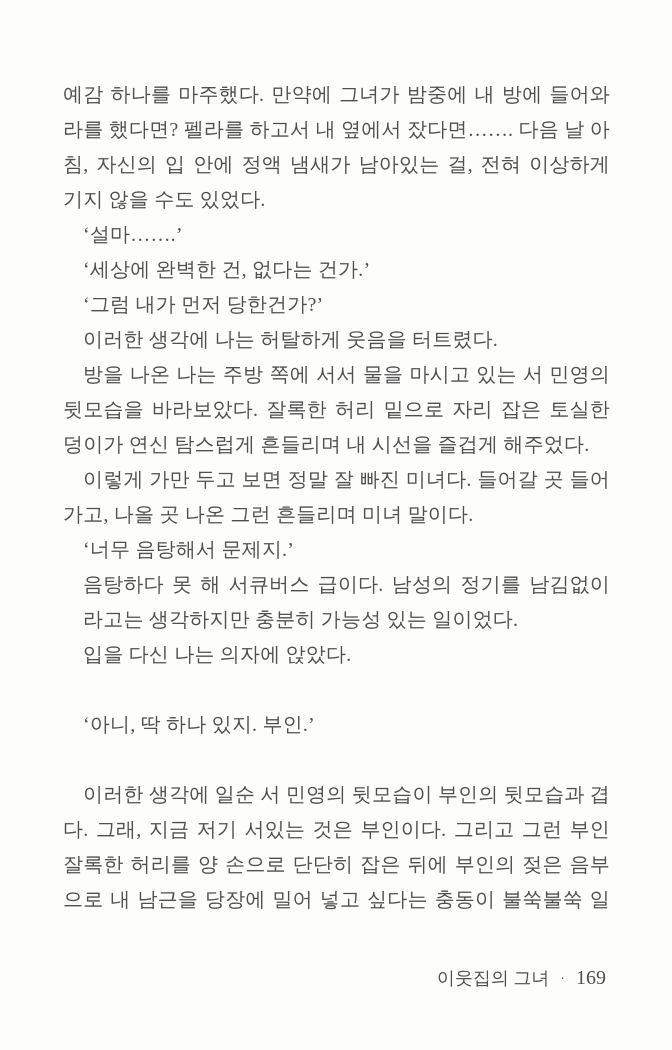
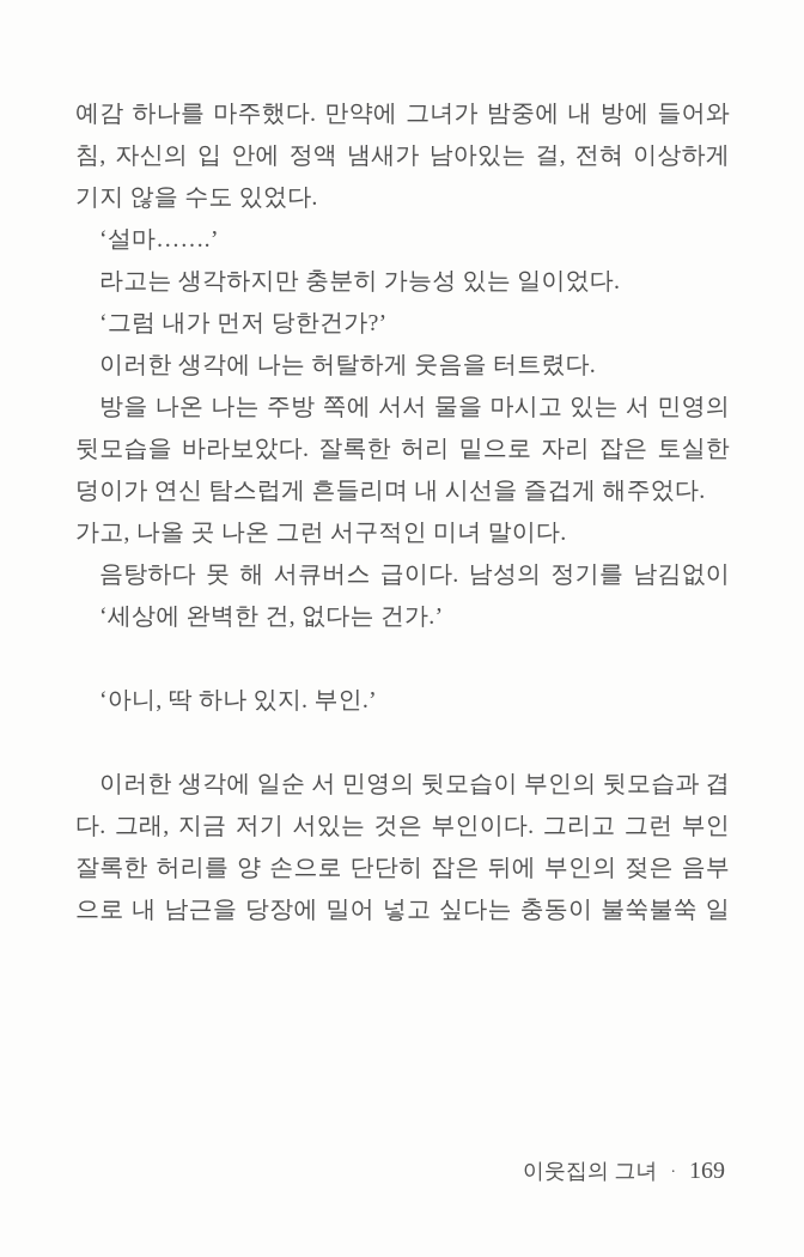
  예감 하나를 마주했다. 만약에 그녀가 밤중에 내 방에 들어와
- 라를 했다면? 펠라를 하고서 내 옆에서 잤다면……. 다음 날 아
  침, 자신의 입 안에 정액 냄새가 남아있는 걸, 전혀 이상하게
  기지 않을 수도 있었다.
  ‘설마…….’
- ‘세상에 완벽한 건, 없다는 건가.’
+ 라고는 생각하지만 충분히 가능성 있는 일이었다.
  ‘그럼 내가 먼저 당한건가?’
  이러한 생각에 나는 허탈하게 웃음을 터트렸다.
  방을 나온 나는 주방 쪽에 서서 물을 마시고 있는 서 민영의
  뒷모습을 바라보았다. 잘록한 허리 밑으로 자리 잡은 토실한
  덩이가 연신 탐스럽게 흔들리며 내 시선을 즐겁게 해주었다.
- 이렇게 가만 두고 보면 정말 잘 빠진 미녀다. 들어갈 곳 들어
- 가고, 나올 곳 나온 그런 흔들리며 미녀 말이다.
+ 가고, 나올 곳 나온 그런 서구적인 미녀 말이다.
- ‘너무 음탕해서 문제지.’
  음탕하다 못 해 서큐버스 급이다. 남성의 정기를 남김없이
- 라고는 생각하지만 충분히 가능성 있는 일이었다.
+ ‘세상에 완벽한 건, 없다는 건가.’
- 입을 다신 나는 의자에 앉았다.
  ‘아니, 딱 하나 있지. 부인.’
  이러한 생각에 일순 서 민영의 뒷모습이 부인의 뒷모습과 겹
  다. 그래, 지금 저기 서있는 것은 부인이다. 그리고 그런 부인
  잘록한 허리를 양 손으로 단단히 잡은 뒤에 부인의 젖은 음부
  으로 내 남근을 당장에 밀어 넣고 싶다는 충동이 불쑥불쑥 일
  이웃집의 그녀 · 169
